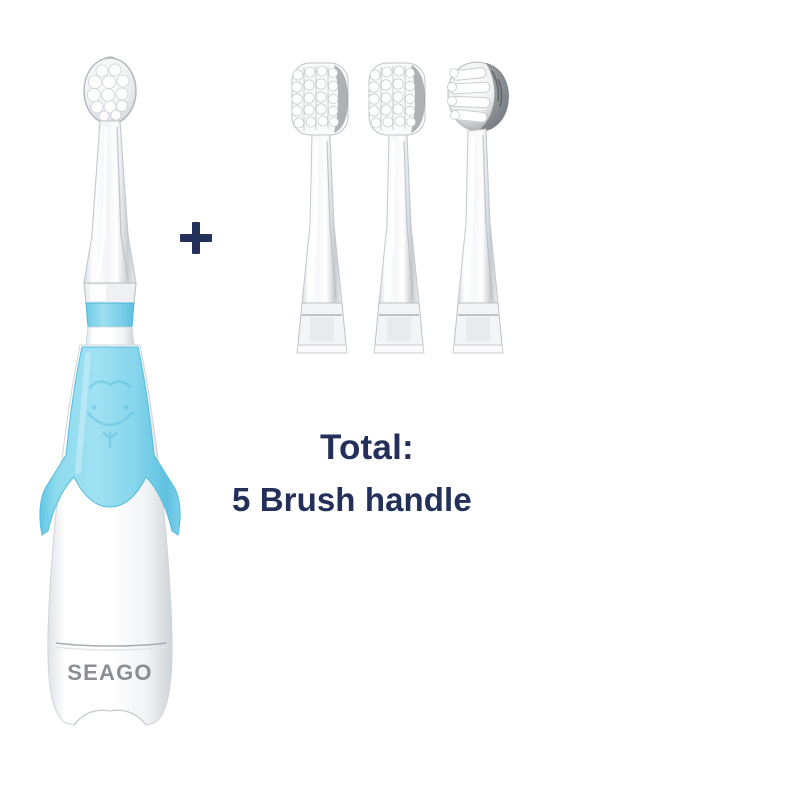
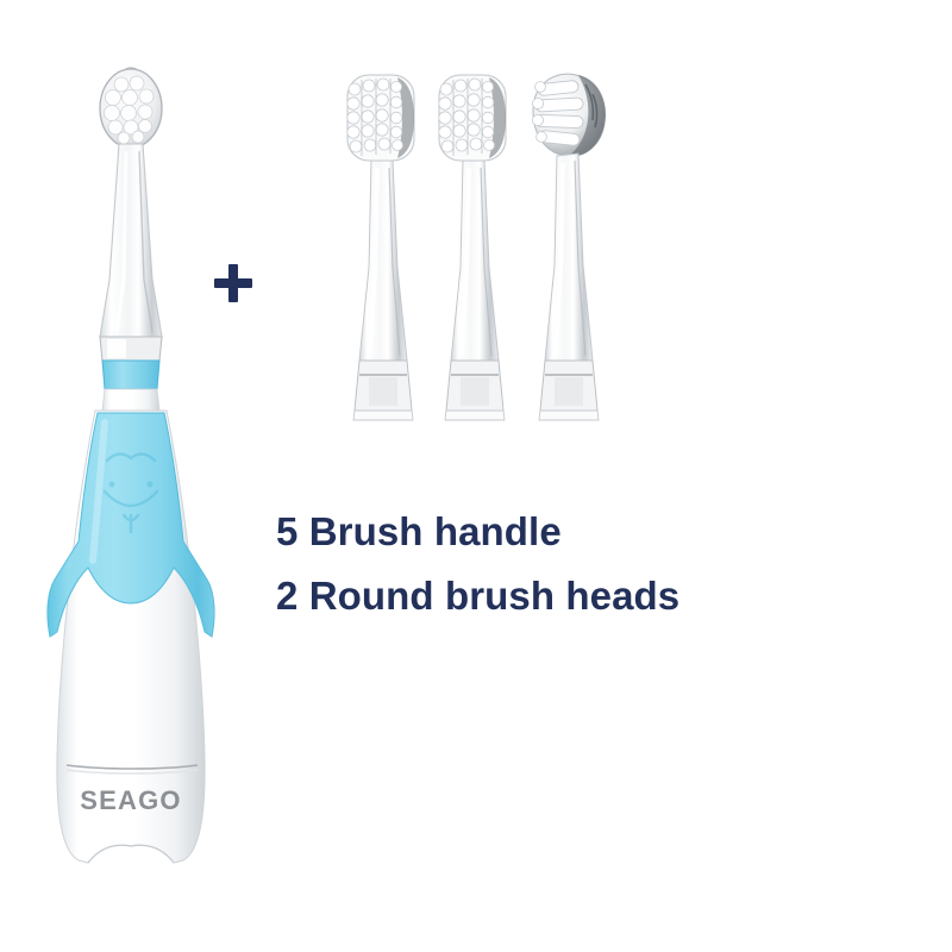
  SEAGO
- Total:
  5 Brush handle
+ 2 Round brush heads
